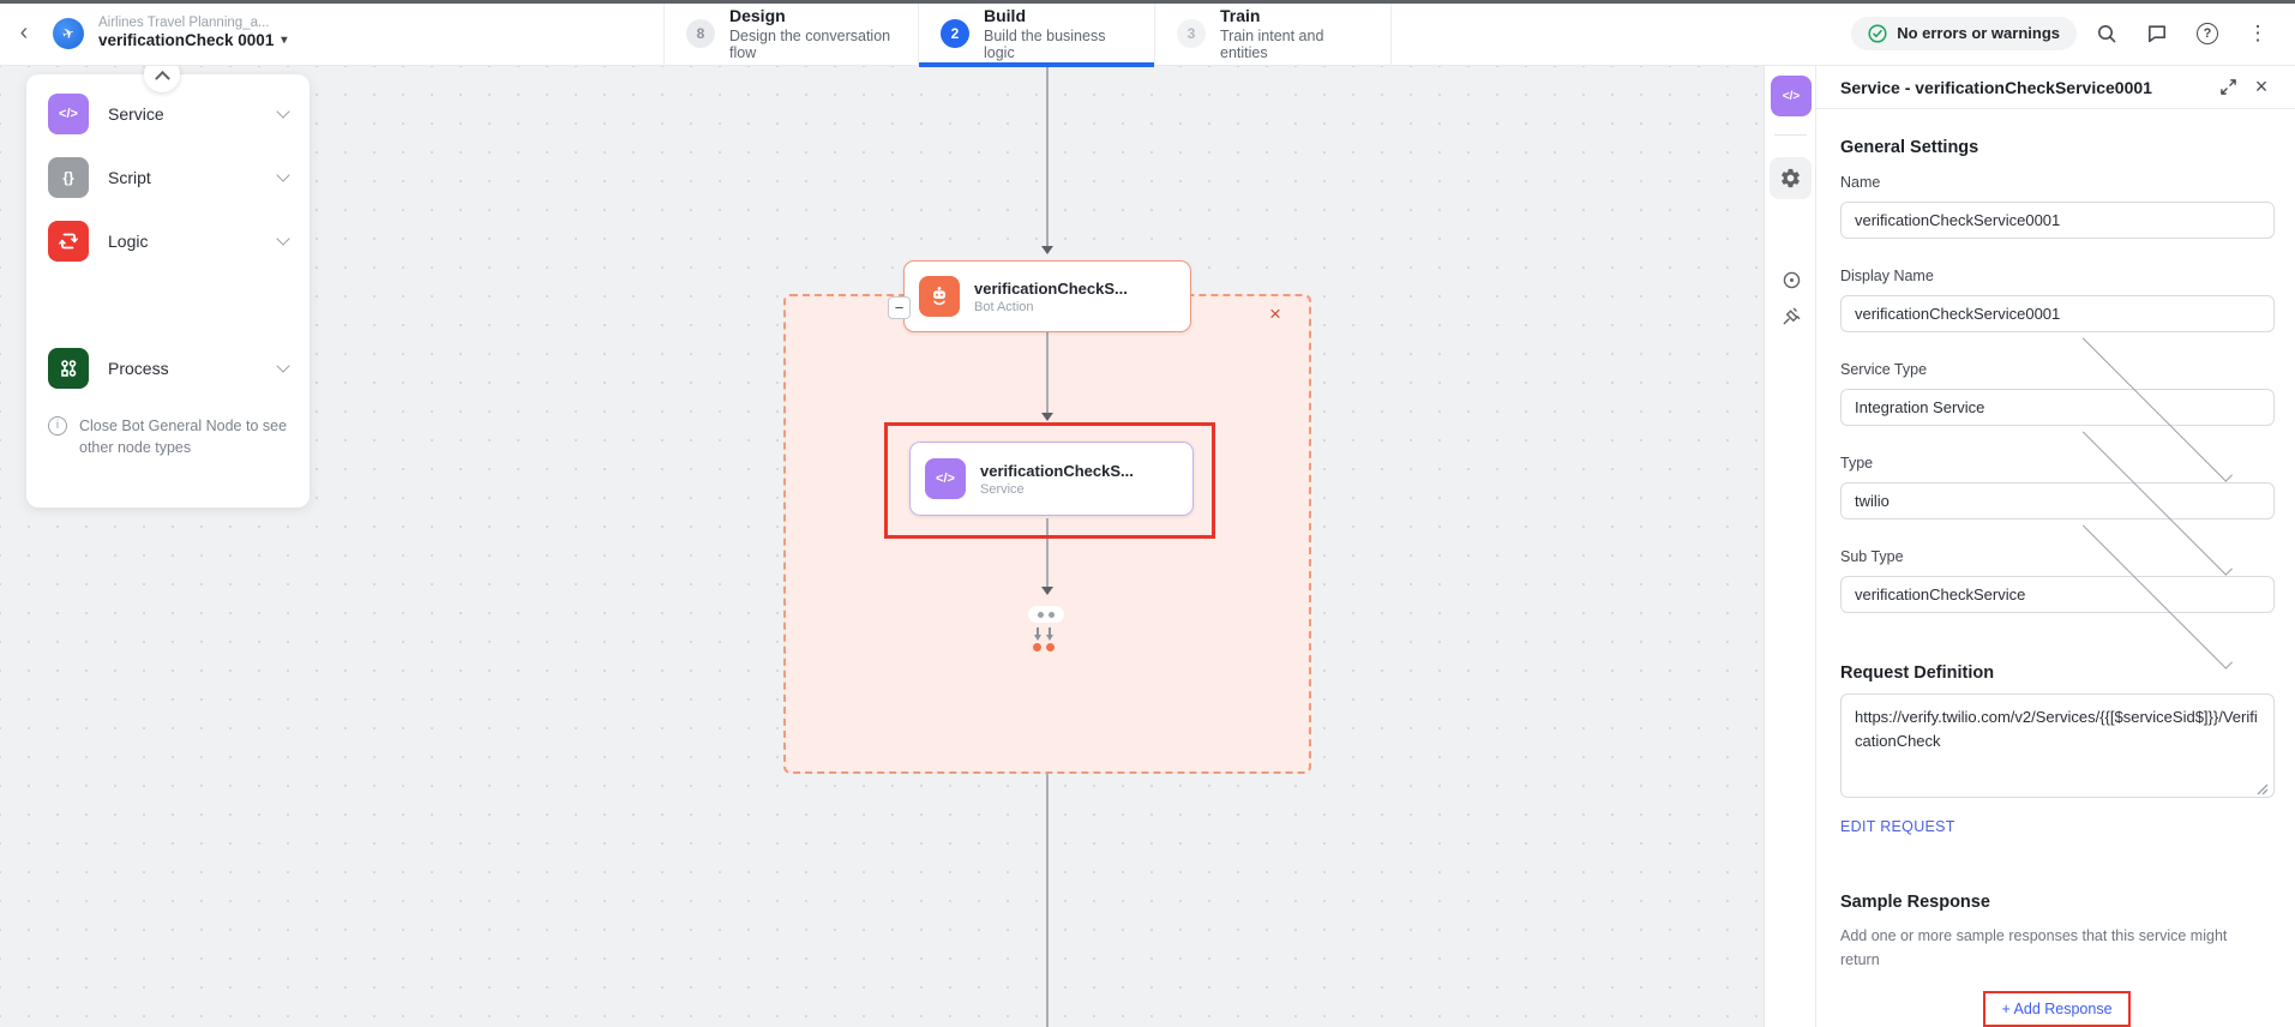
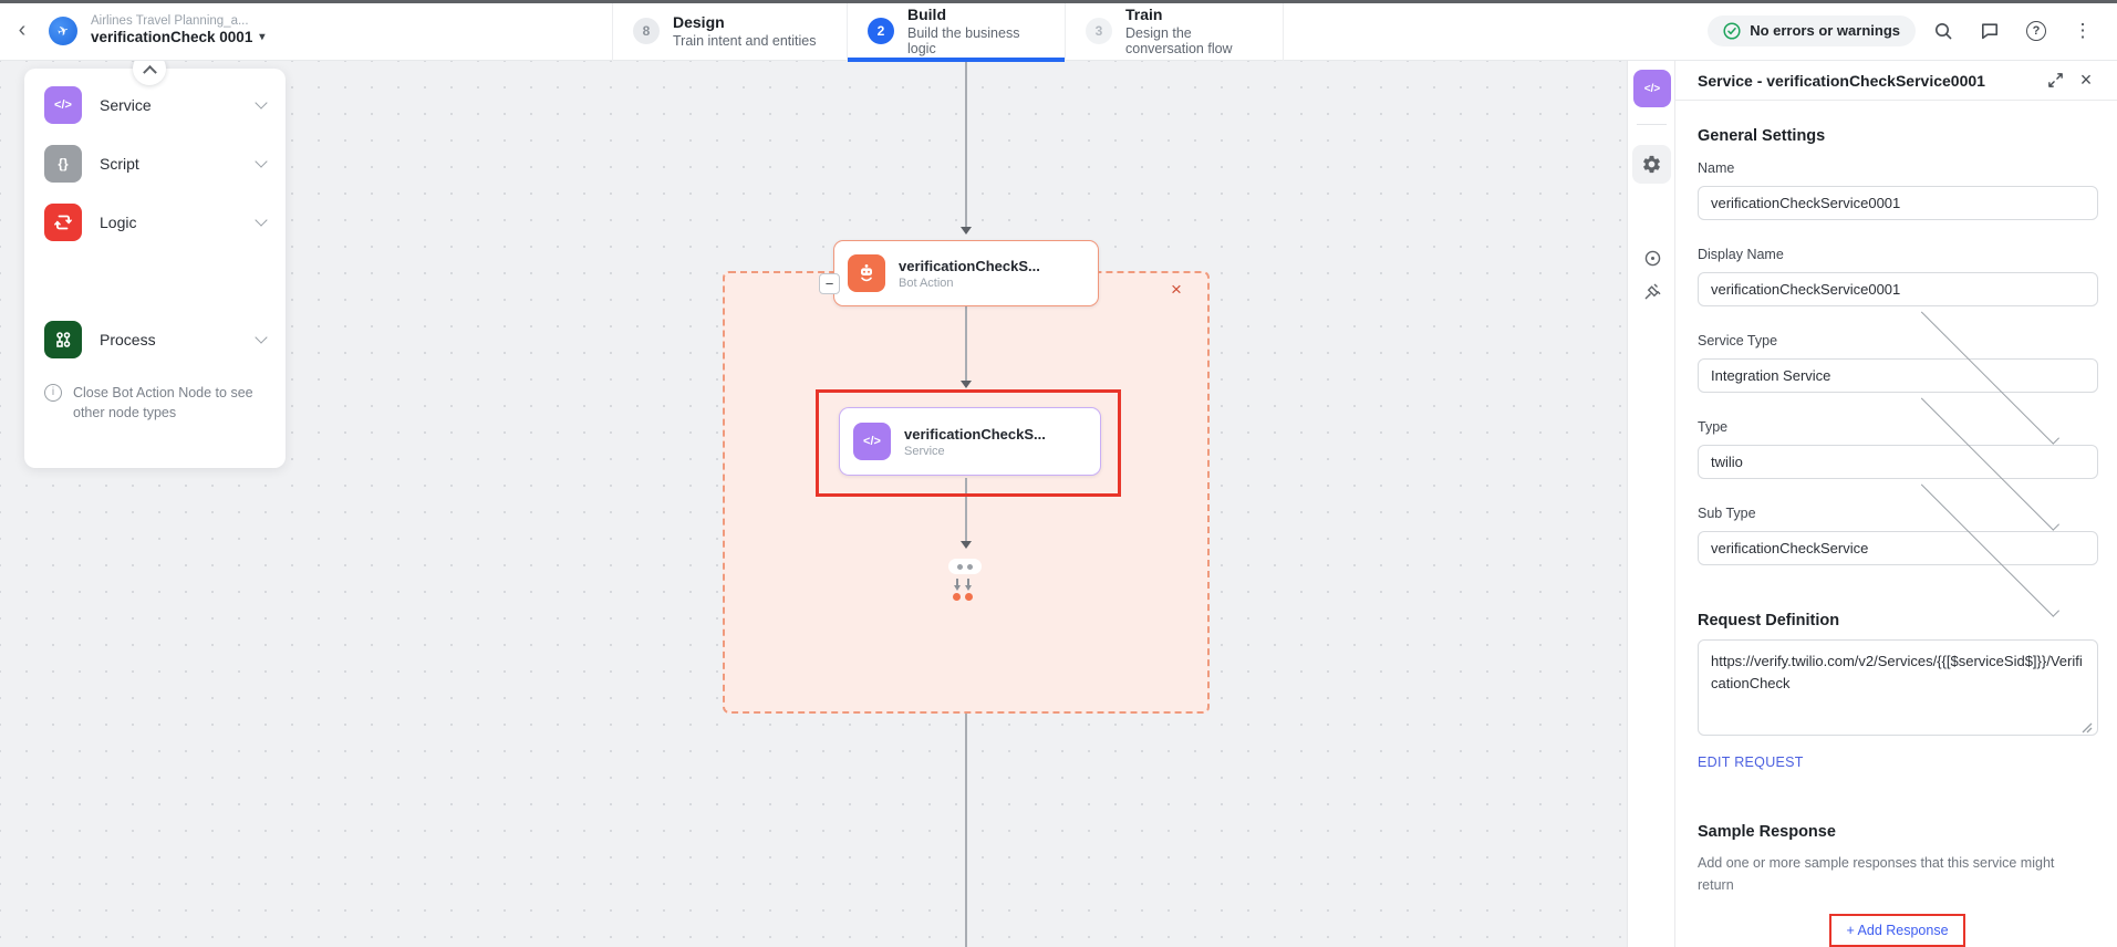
  ×
  verificationCheckS...
  Bot Action
  −
  </>
  verificationCheckS...
  Service
  </>
  Service
  {}
  Script
  Logic
  Process
  i
- Close Bot General Node to see other node types
+ Close Bot Action Node to see other node types
  ‹
  Airlines Travel Planning_a...
  verificationCheck 0001
  ▾
  8
  Design
- Design the conversation flow
+ Train intent and entities
  2
  Build
  Build the business logic
  3
  Train
- Train intent and entities
+ Design the conversation flow
  No errors or warnings
  ?
  ⋮
  </>
  Service - verificationCheckService0001
  ×
  General Settings
  Name
  verificationCheckService0001
  Display Name
  verificationCheckService0001
  Service Type
  Integration Service
  Type
  twilio
  Sub Type
  verificationCheckService
  Request Definition
  EDIT REQUEST
  Sample Response
  Add one or more sample responses that this service might return
  + Add Response
